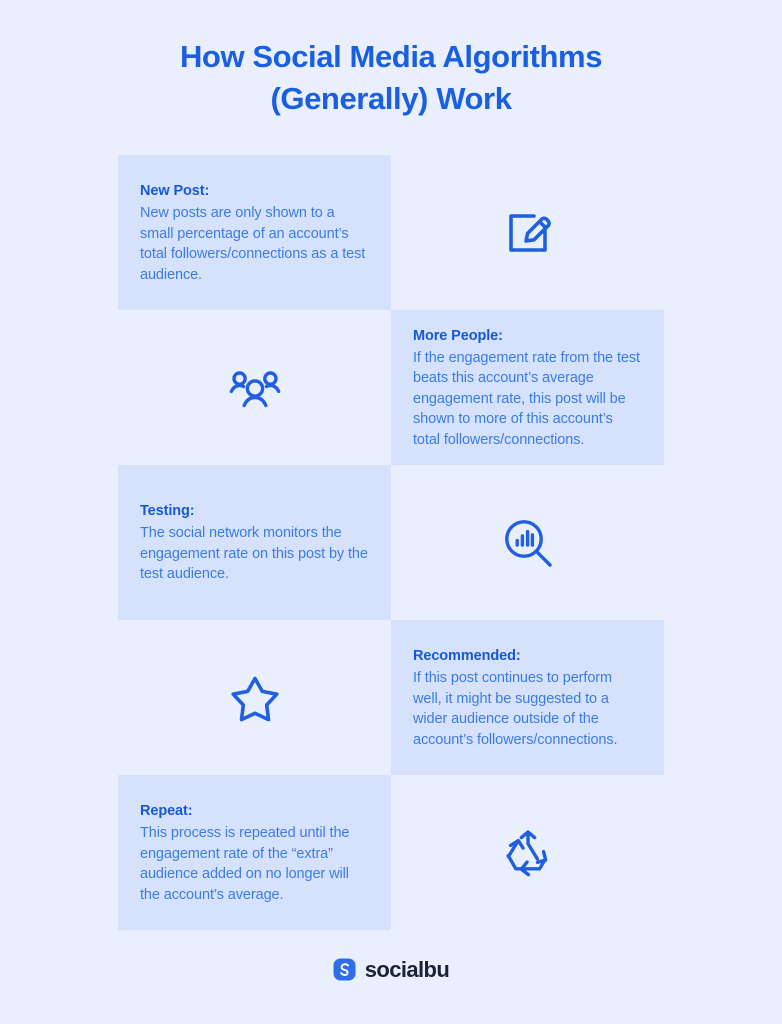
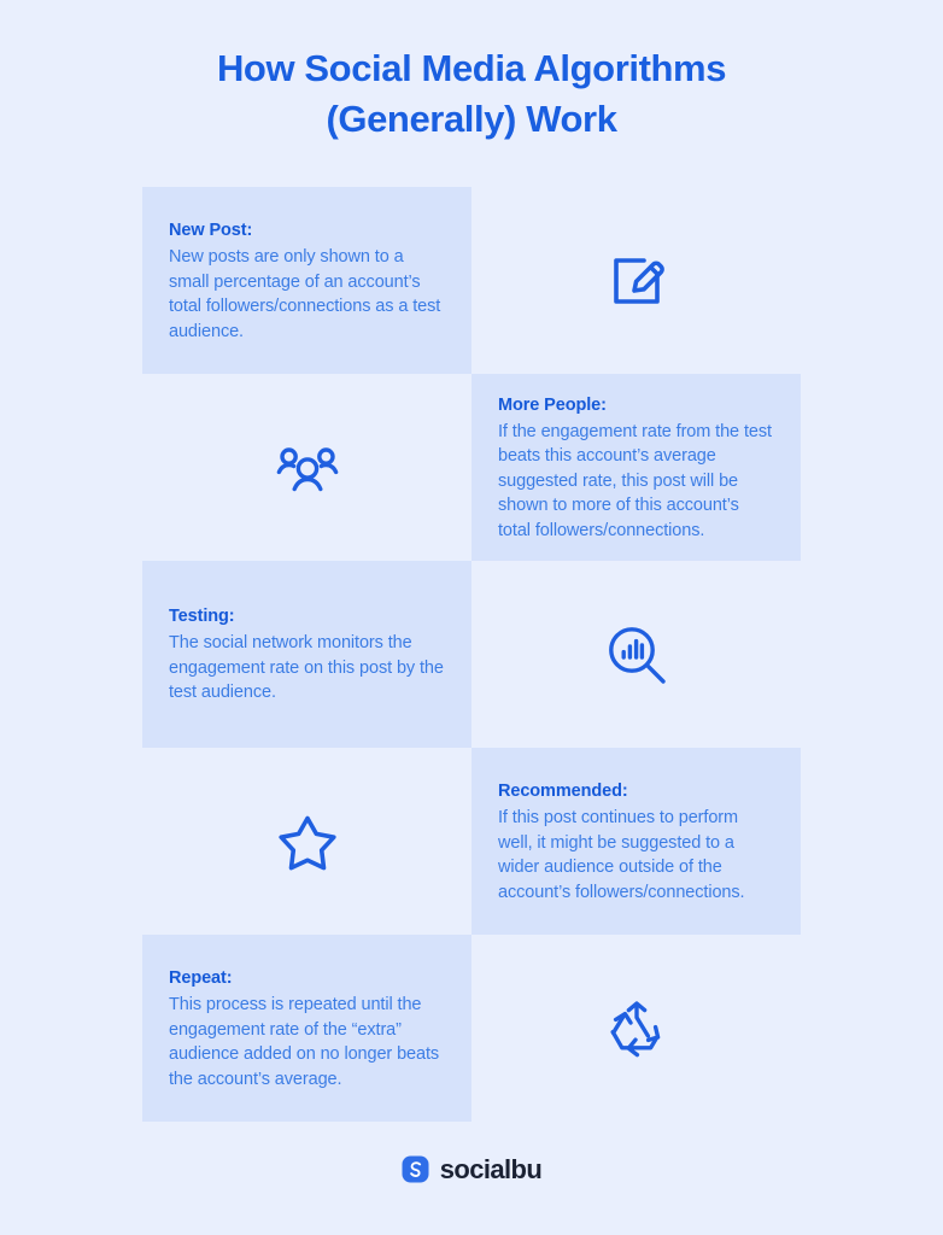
  How Social Media Algorithms
  (Generally) Work
  New Post:
  New posts are only shown to a small percentage of an account’s total followers/connections as a test audience.
  More People:
- If the engagement rate from the test beats this account’s average engagement rate, this post will be shown to more of this account’s total followers/connections.
+ If the engagement rate from the test beats this account’s average suggested rate, this post will be shown to more of this account’s total followers/connections.
  Testing:
  The social network monitors the engagement rate on this post by the test audience.
  Recommended:
  If this post continues to perform well, it might be suggested to a wider audience outside of the account’s followers/connections.
  Repeat:
- This process is repeated until the engagement rate of the “extra” audience added on no longer will the account’s average.
+ This process is repeated until the engagement rate of the “extra” audience added on no longer beats the account’s average.
  socialbu
